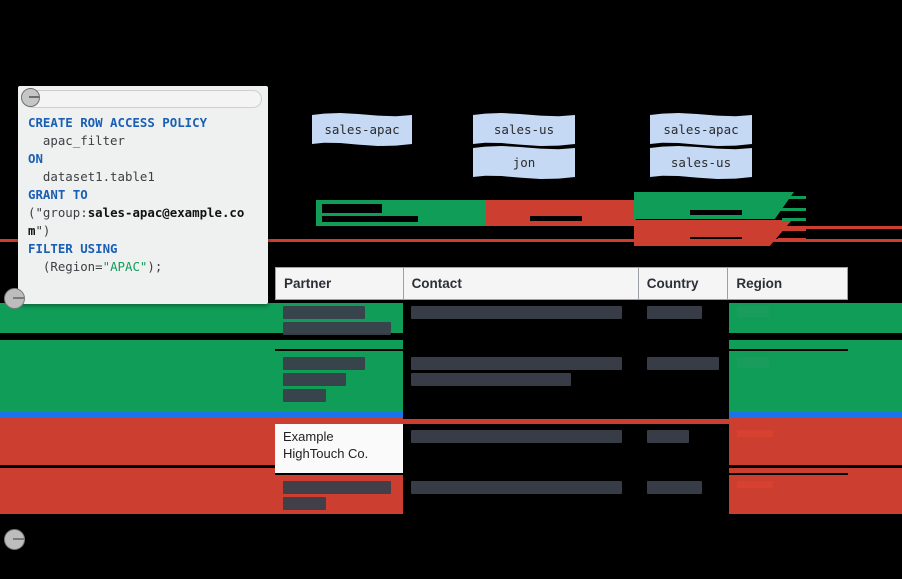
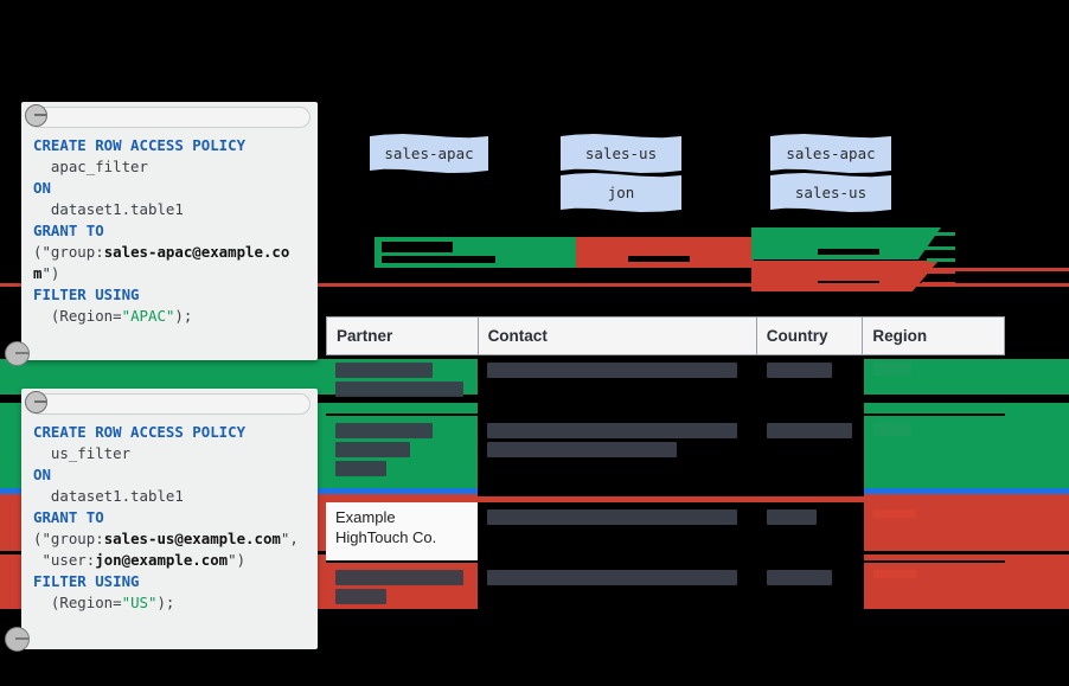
  sales-apac
  sales-us
  jon
  sales-apac
  sales-us
  CREATE ROW ACCESS POLICY apac_filter ON dataset1.table1 GRANT TO ("group:sales-apac@example.com") FILTER USING (Region="APAC");
+ CREATE ROW ACCESS POLICY us_filter ON dataset1.table1 GRANT TO ("group:sales-us@example.com", "user:jon@example.com") FILTER USING (Region="US");
  Partner
  Contact
  Country
  Region
  Example HighTouch Co.
